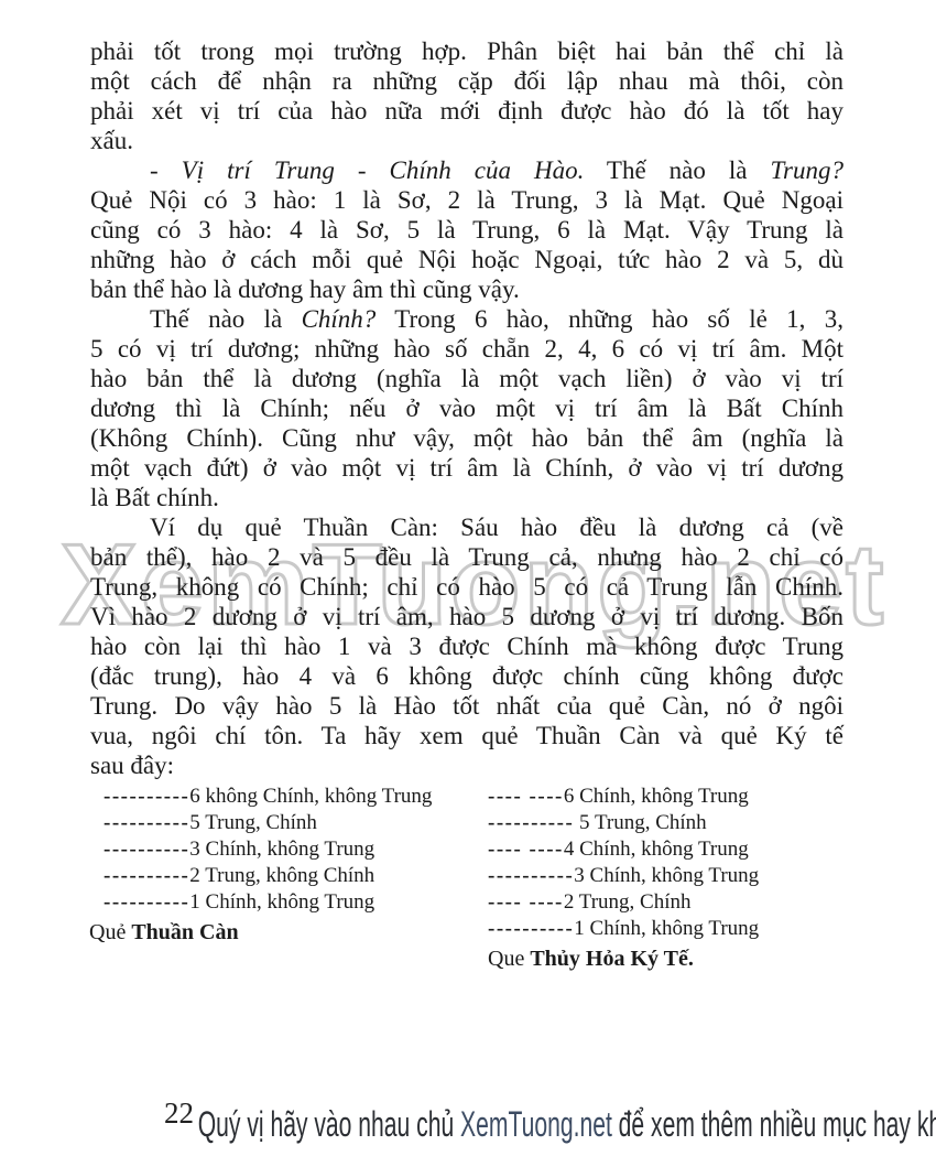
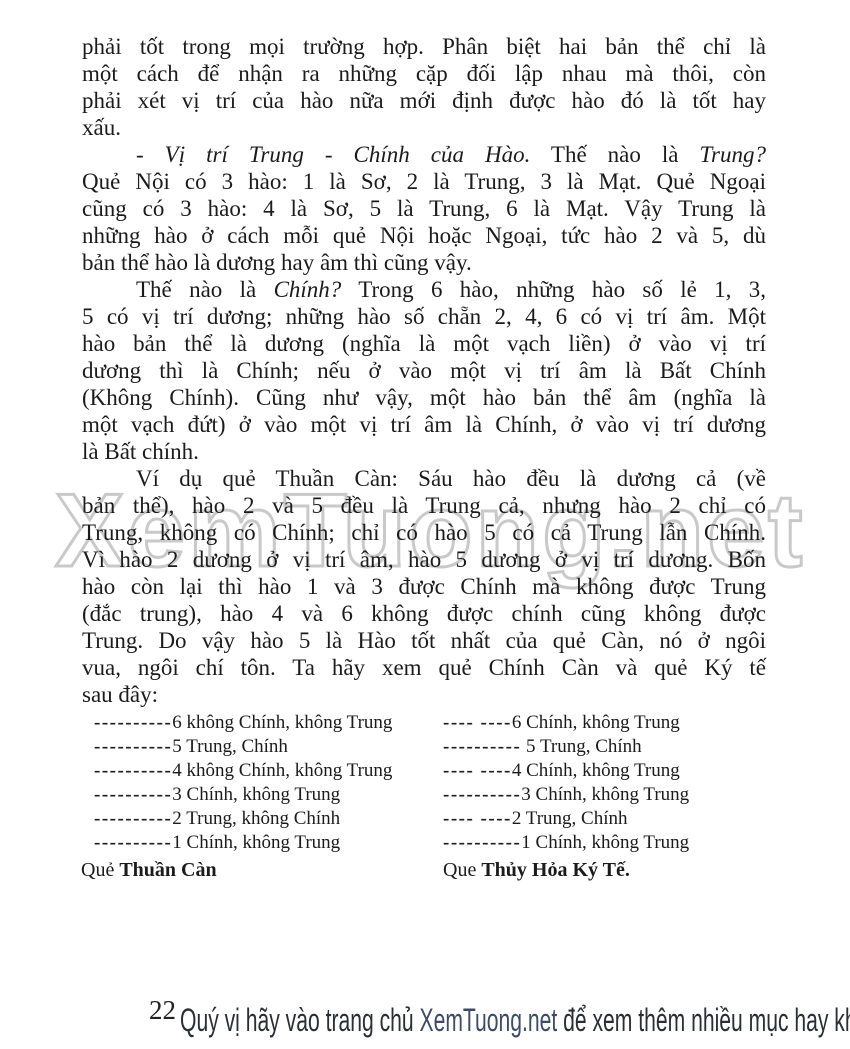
  XemTuong.net
  phải tốt trong mọi trường hợp. Phân biệt hai bản thể chỉ là
  một cách để nhận ra những cặp đối lập nhau mà thôi, còn
  phải xét vị trí của hào nữa mới định được hào đó là tốt hay
  xấu.
  - Vị trí Trung - Chính của Hào. Thế nào là Trung?
  Quẻ Nội có 3 hào: 1 là Sơ, 2 là Trung, 3 là Mạt. Quẻ Ngoại
  cũng có 3 hào: 4 là Sơ, 5 là Trung, 6 là Mạt. Vậy Trung là
  những hào ở cách mỗi quẻ Nội hoặc Ngoại, tức hào 2 và 5, dù
  bản thể hào là dương hay âm thì cũng vậy.
  Thế nào là Chính? Trong 6 hào, những hào số lẻ 1, 3,
  5 có vị trí dương; những hào số chẵn 2, 4, 6 có vị trí âm. Một
  hào bản thể là dương (nghĩa là một vạch liền) ở vào vị trí
  dương thì là Chính; nếu ở vào một vị trí âm là Bất Chính
  (Không Chính). Cũng như vậy, một hào bản thể âm (nghĩa là
  một vạch đứt) ở vào một vị trí âm là Chính, ở vào vị trí dương
  là Bất chính.
  Ví dụ quẻ Thuần Càn: Sáu hào đều là dương cả (về
  bản thể), hào 2 và 5 đều là Trung cả, nhưng hào 2 chỉ có
  Trung, không có Chính; chỉ có hào 5 có cả Trung lẫn Chính.
  Vì hào 2 dương ở vị trí âm, hào 5 dương ở vị trí dương. Bốn
  hào còn lại thì hào 1 và 3 được Chính mà không được Trung
  (đắc trung), hào 4 và 6 không được chính cũng không được
  Trung. Do vậy hào 5 là Hào tốt nhất của quẻ Càn, nó ở ngôi
- vua, ngôi chí tôn. Ta hãy xem quẻ Thuần Càn và quẻ Ký tế
+ vua, ngôi chí tôn. Ta hãy xem quẻ Chính Càn và quẻ Ký tế
  sau đây:
  ----------6 không Chính, không Trung
  ----------5 Trung, Chính
+ ----------4 không Chính, không Trung
  ----------3 Chính, không Trung
  ----------2 Trung, không Chính
  ----------1 Chính, không Trung
  Quẻ Thuần Càn
  ---- ----6 Chính, không Trung
  ---------- 5 Trung, Chính
  ---- ----4 Chính, không Trung
  ----------3 Chính, không Trung
  ---- ----2 Trung, Chính
  ----------1 Chính, không Trung
  Que Thủy Hỏa Ký Tế.
  22
- Quý vị hãy vào nhau chủ XemTuong.net để xem thêm nhiều mục hay kh
+ Quý vị hãy vào trang chủ XemTuong.net để xem thêm nhiều mục hay k
